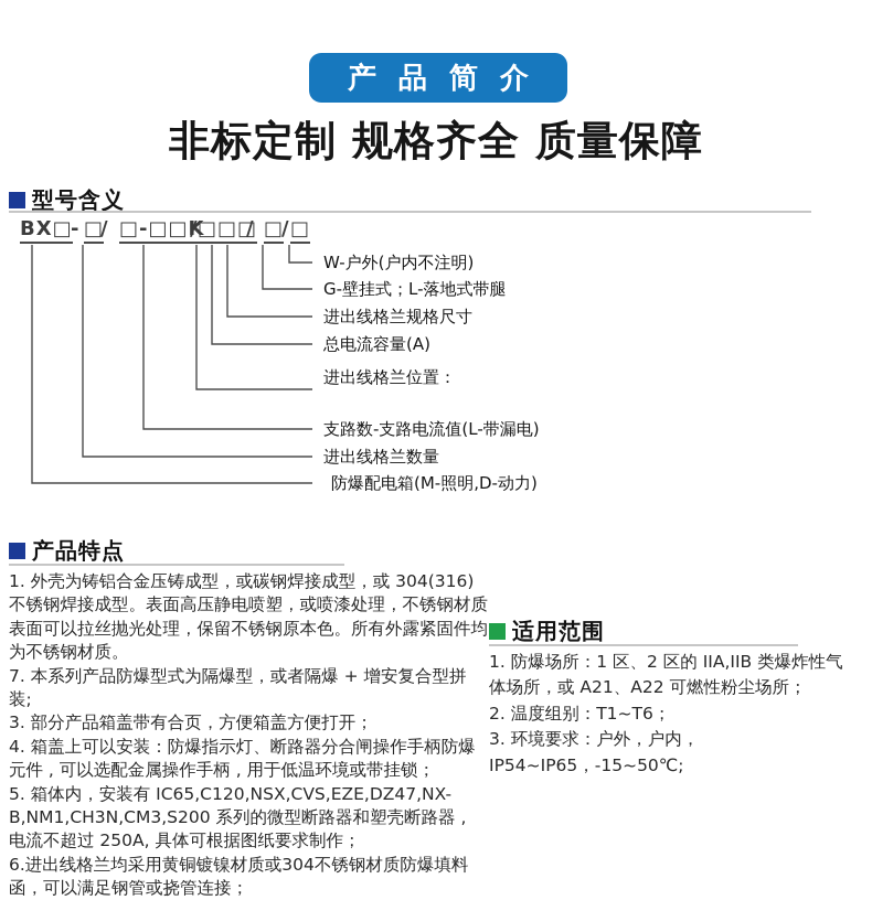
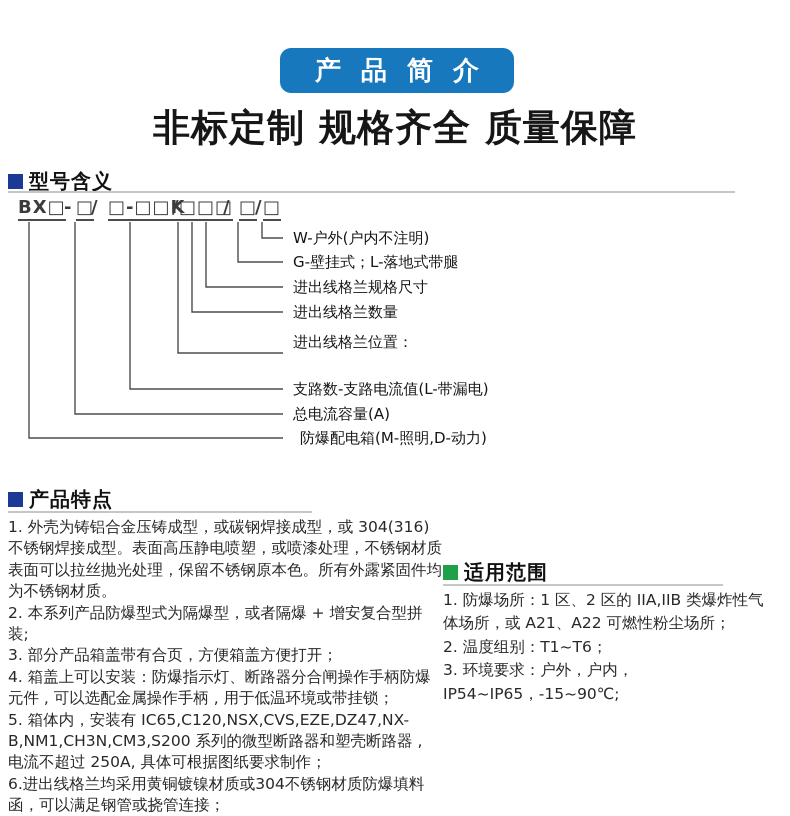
  产品简介
  非标定制 规格齐全 质量保障
  型号含义
  BX□
  -
  □
  /
  □-□□K
  /
  □□□
  /
  □
  /
  □
  W-户外(户内不注明)
  G-壁挂式；L-落地式带腿
  进出线格兰规格尺寸
- 总电流容量(A)
+ 进出线格兰数量
  进出线格兰位置：
  支路数-支路电流值(L-带漏电)
- 进出线格兰数量
+ 总电流容量(A)
  防爆配电箱(M-照明,D-动力)
  产品特点
  1. 外壳为铸铝合金压铸成型，或碳钢焊接成型，或 304(316)不锈钢焊接成型。表面高压静电喷塑，或喷漆处理，不锈钢材质表面可以拉丝抛光处理，保留不锈钢原本色。所有外露紧固件均为不锈钢材质。
- 7. 本系列产品防爆型式为隔爆型，或者隔爆 + 增安复合型拼装;
+ 2. 本系列产品防爆型式为隔爆型，或者隔爆 + 增安复合型拼装;
  3. 部分产品箱盖带有合页，方便箱盖方便打开；
  4. 箱盖上可以安装：防爆指示灯、断路器分合闸操作手柄防爆元件 , 可以选配金属操作手柄 , 用于低温环境或带挂锁；
  5. 箱体内，安装有 IC65,C120,NSX,CVS,EZE,DZ47,NX-B,NM1,CH3N,CM3,S200 系列的微型断路器和塑壳断路器 , 电流不超过 250A, 具体可根据图纸要求制作；
  6.进出线格兰均采用黄铜镀镍材质或304不锈钢材质防爆填料函，可以满足钢管或挠管连接；
  适用范围
  1. 防爆场所：1 区、2 区的 IIA,IIB 类爆炸性气体场所，或 A21、A22 可燃性粉尘场所；
  2. 温度组别：T1~T6；
- 3. 环境要求：户外，户内，IP54~IP65，-15~50℃;
+ 3. 环境要求：户外，户内，IP54~IP65，-15~90℃;
